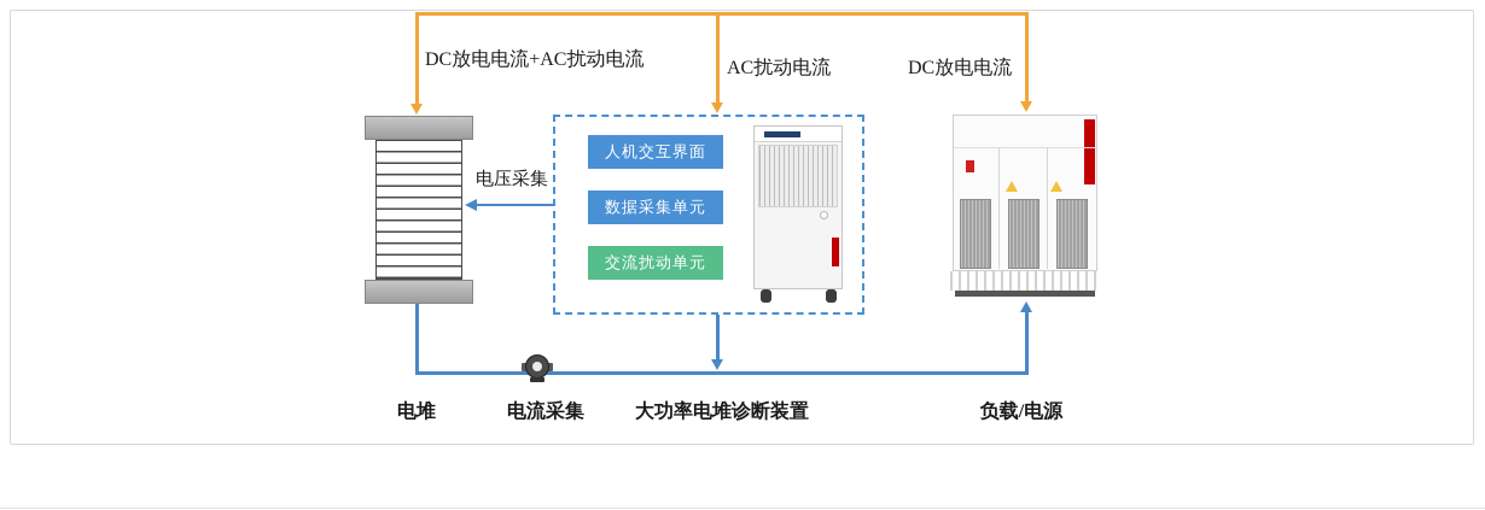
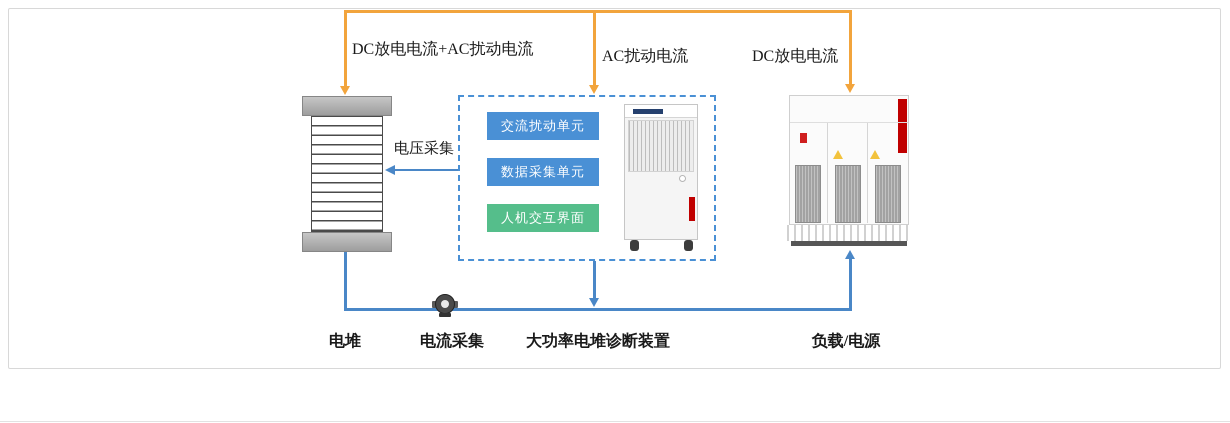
  DC放电电流+AC扰动电流
  AC扰动电流
  DC放电电流
  电压采集
- 人机交互界面
+ 交流扰动单元
  数据采集单元
- 交流扰动单元
+ 人机交互界面
  电堆
  电流采集
  大功率电堆诊断装置
  负载/电源
